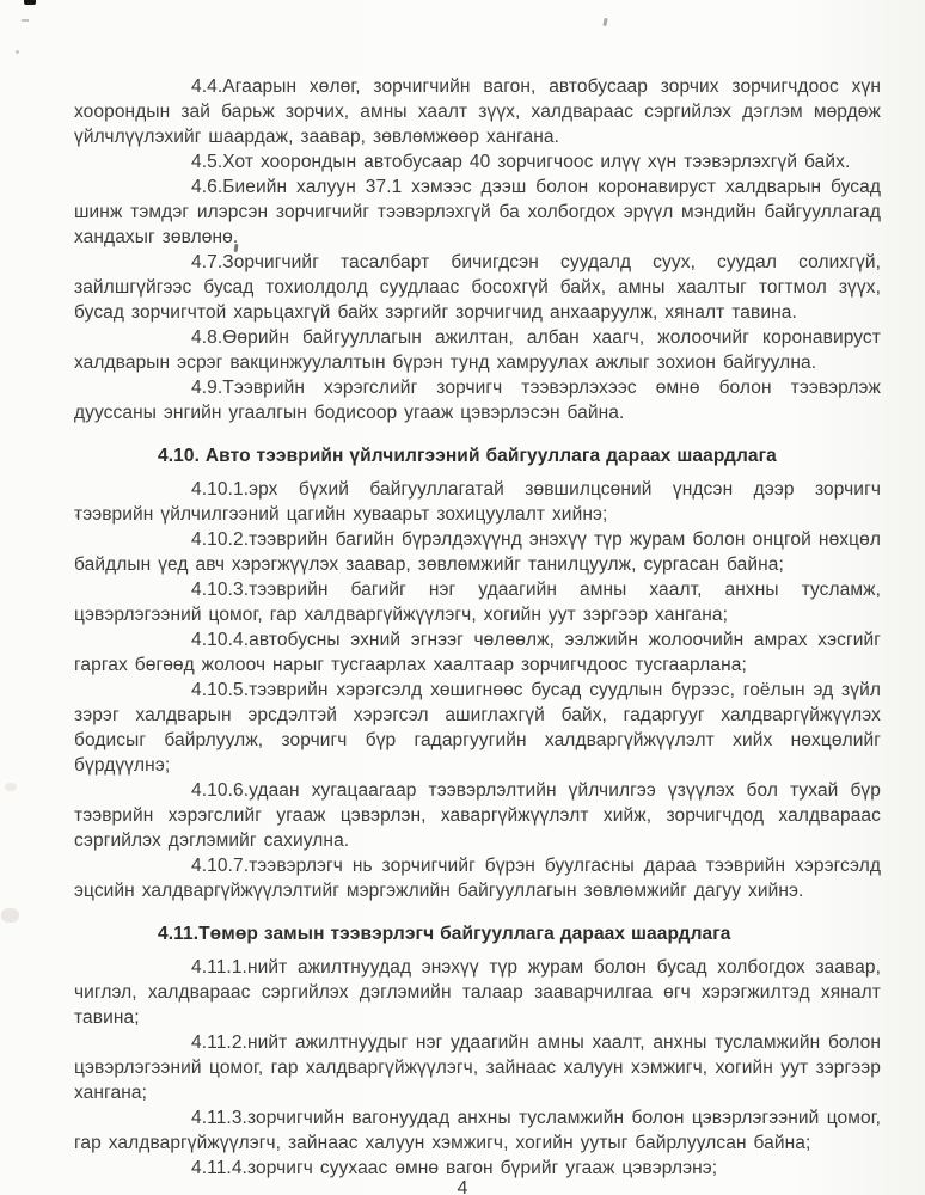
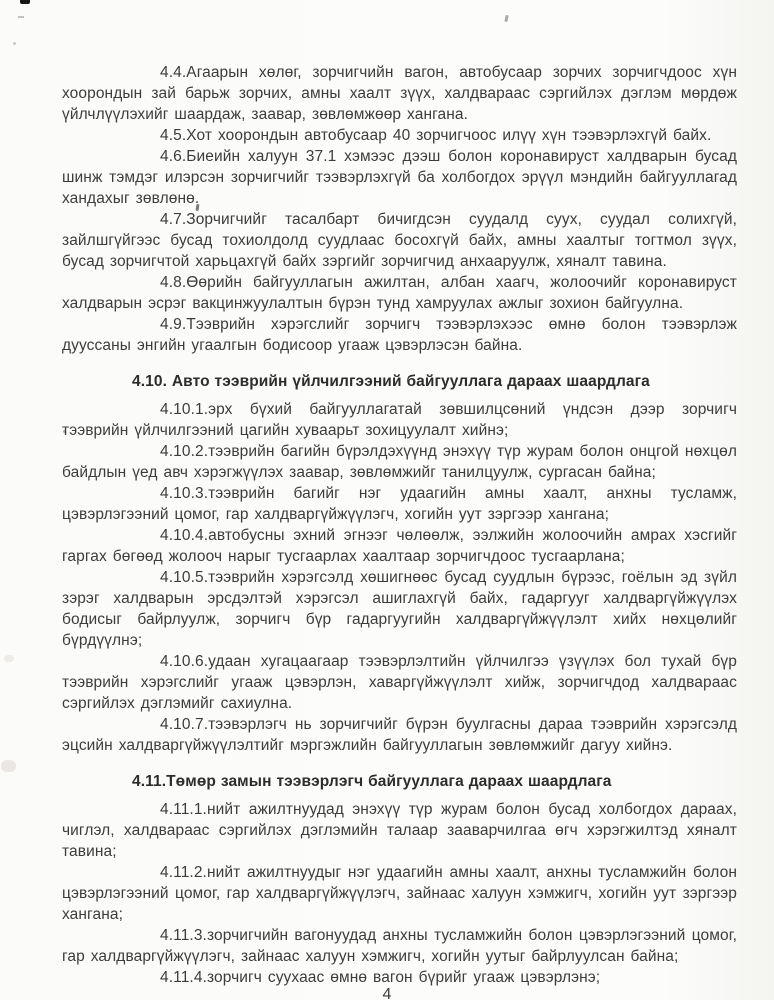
  4.4.Агаарын хөлөг, зорчигчийн вагон, автобусаар зорчих зорчигчдоос хүн хоорондын зай барьж зорчих, амны хаалт зүүх, халдвараас сэргийлэх дэглэм мөрдөж үйлчлүүлэхийг шаардаж, заавар, зөвлөмжөөр хангана.
  4.5.Хот хоорондын автобусаар 40 зорчигчоос илүү хүн тээвэрлэхгүй байх.
  4.6.Биеийн халуун 37.1 хэмээс дээш болон коронавируст халдварын бусад шинж тэмдэг илэрсэн зорчигчийг тээвэрлэхгүй ба холбогдох эрүүл мэндийн байгууллагад хандахыг зөвлөнө.
  4.7.Зорчигчийг тасалбарт бичигдсэн суудалд суух, суудал солихгүй, зайлшгүйгээс бусад тохиолдолд суудлаас босохгүй байх, амны хаалтыг тогтмол зүүх, бусад зорчигчтой харьцахгүй байх зэргийг зорчигчид анхааруулж, хяналт тавина.
  4.8.Өөрийн байгууллагын ажилтан, албан хаагч, жолоочийг коронавируст халдварын эсрэг вакцинжуулалтын бүрэн тунд хамруулах ажлыг зохион байгуулна.
  4.9.Тээврийн хэрэгслийг зорчигч тээвэрлэхээс өмнө болон тээвэрлэж дууссаны энгийн угаалгын бодисоор угааж цэвэрлэсэн байна.
  4.10. Авто тээврийн үйлчилгээний байгууллага дараах шаардлага
  4.10.1.эрх бүхий байгууллагатай зөвшилцсөний үндсэн дээр зорчигч тээврийн үйлчилгээний цагийн хуваарьт зохицуулалт хийнэ;
  4.10.2.тээврийн багийн бүрэлдэхүүнд энэхүү түр журам болон онцгой нөхцөл байдлын үед авч хэрэгжүүлэх заавар, зөвлөмжийг танилцуулж, сургасан байна;
  4.10.3.тээврийн багийг нэг удаагийн амны хаалт, анхны тусламж, цэвэрлэгээний цомог, гар халдваргүйжүүлэгч, хогийн уут зэргээр хангана;
  4.10.4.автобусны эхний эгнээг чөлөөлж, ээлжийн жолоочийн амрах хэсгийг гаргах бөгөөд жолооч нарыг тусгаарлах хаалтаар зорчигчдоос тусгаарлана;
  4.10.5.тээврийн хэрэгсэлд хөшигнөөс бусад суудлын бүрээс, гоёлын эд зүйл зэрэг халдварын эрсдэлтэй хэрэгсэл ашиглахгүй байх, гадаргууг халдваргүйжүүлэх бодисыг байрлуулж, зорчигч бүр гадаргуугийн халдваргүйжүүлэлт хийх нөхцөлийг бүрдүүлнэ;
  4.10.6.удаан хугацаагаар тээвэрлэлтийн үйлчилгээ үзүүлэх бол тухай бүр тээврийн хэрэгслийг угааж цэвэрлэн, хаваргүйжүүлэлт хийж, зорчигчдод халдвараас сэргийлэх дэглэмийг сахиулна.
  4.10.7.тээвэрлэгч нь зорчигчийг бүрэн буулгасны дараа тээврийн хэрэгсэлд эцсийн халдваргүйжүүлэлтийг мэргэжлийн байгууллагын зөвлөмжийг дагуу хийнэ.
  4.11.Төмөр замын тээвэрлэгч байгууллага дараах шаардлага
- 4.11.1.нийт ажилтнуудад энэхүү түр журам болон бусад холбогдох заавар, чиглэл, халдвараас сэргийлэх дэглэмийн талаар зааварчилгаа өгч хэрэгжилтэд хяналт тавина;
+ 4.11.1.нийт ажилтнуудад энэхүү түр журам болон бусад холбогдох дараах, чиглэл, халдвараас сэргийлэх дэглэмийн талаар зааварчилгаа өгч хэрэгжилтэд хяналт тавина;
  4.11.2.нийт ажилтнуудыг нэг удаагийн амны хаалт, анхны тусламжийн болон цэвэрлэгээний цомог, гар халдваргүйжүүлэгч, зайнаас халуун хэмжигч, хогийн уут зэргээр хангана;
  4.11.3.зорчигчийн вагонуудад анхны тусламжийн болон цэвэрлэгээний цомог, гар халдваргүйжүүлэгч, зайнаас халуун хэмжигч, хогийн уутыг байрлуулсан байна;
  4.11.4.зорчигч суухаас өмнө вагон бүрийг угааж цэвэрлэнэ;
  4
